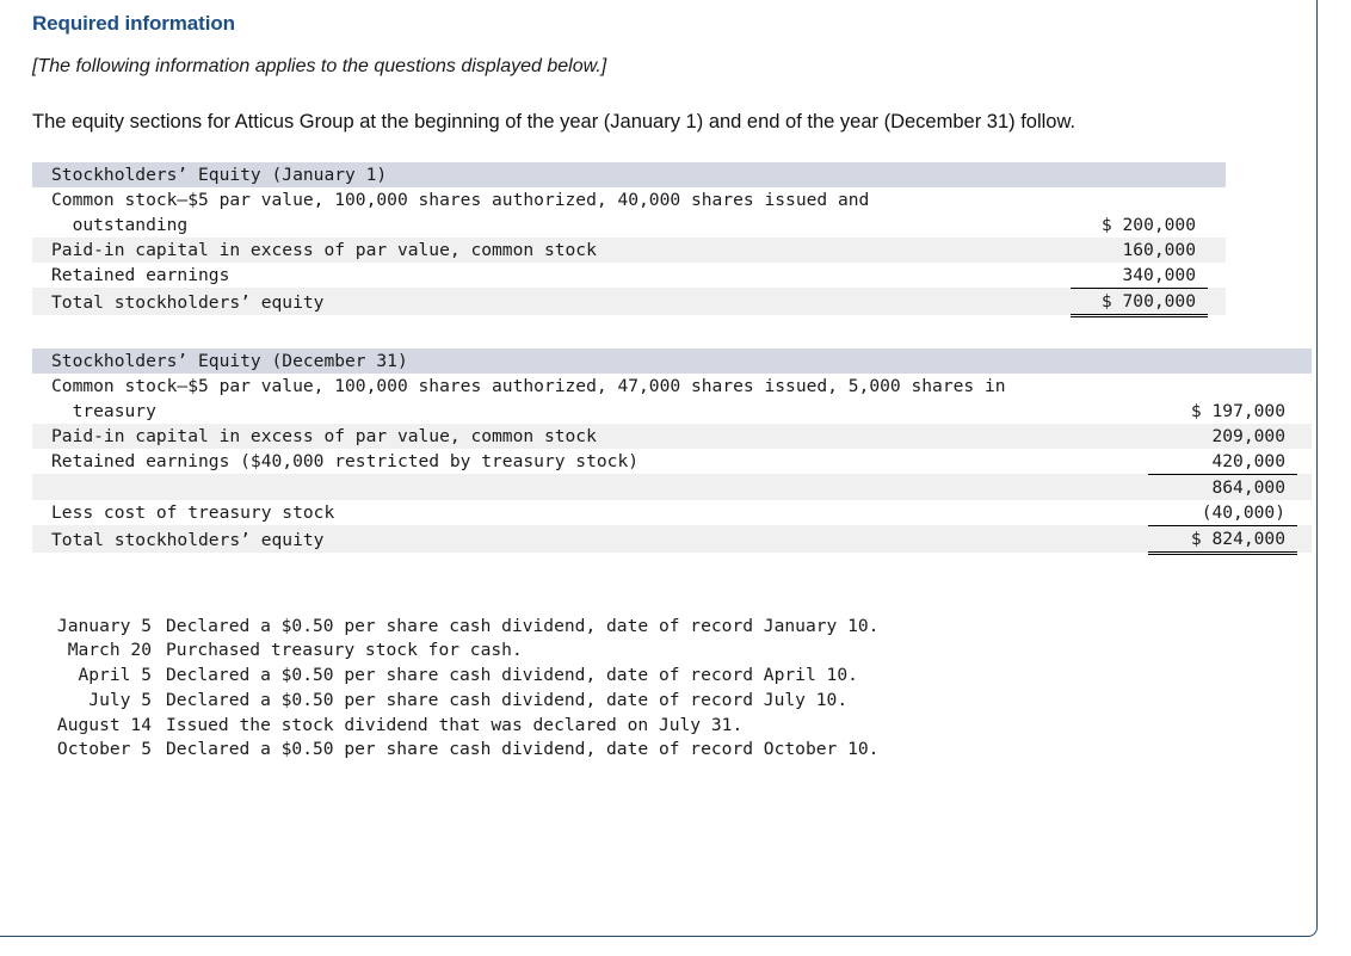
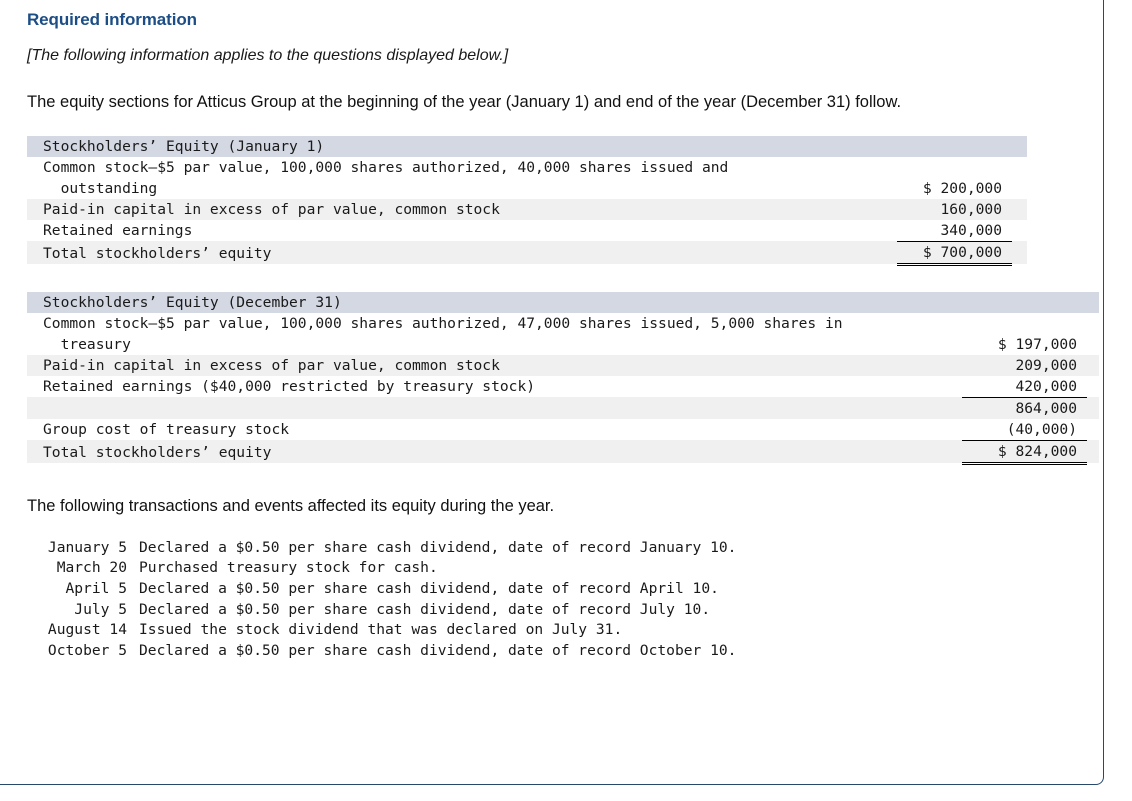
  Required information
  [The following information applies to the questions displayed below.]
  The equity sections for Atticus Group at the beginning of the year (January 1) and end of the year (December 31) follow.
  Stockholders’ Equity (January 1)
  Common stock—$5 par value, 100,000 shares authorized, 40,000 shares issued and
  outstanding	$ 200,000
  Paid-in capital in excess of par value, common stock	160,000
  Retained earnings	340,000
  Total stockholders’ equity	$ 700,000
  Stockholders’ Equity (December 31)
  Common stock—$5 par value, 100,000 shares authorized, 47,000 shares issued, 5,000 shares in
  treasury	$ 197,000
  Paid-in capital in excess of par value, common stock	209,000
  Retained earnings ($40,000 restricted by treasury stock)	420,000
  	864,000
- Less cost of treasury stock	(40,000)
+ Group cost of treasury stock	(40,000)
  Total stockholders’ equity	$ 824,000
+ The following transactions and events affected its equity during the year.
  January 5	Declared a $0.50 per share cash dividend, date of record January 10.
  March 20	Purchased treasury stock for cash.
  April 5	Declared a $0.50 per share cash dividend, date of record April 10.
  July 5	Declared a $0.50 per share cash dividend, date of record July 10.
  August 14	Issued the stock dividend that was declared on July 31.
  October 5	Declared a $0.50 per share cash dividend, date of record October 10.
